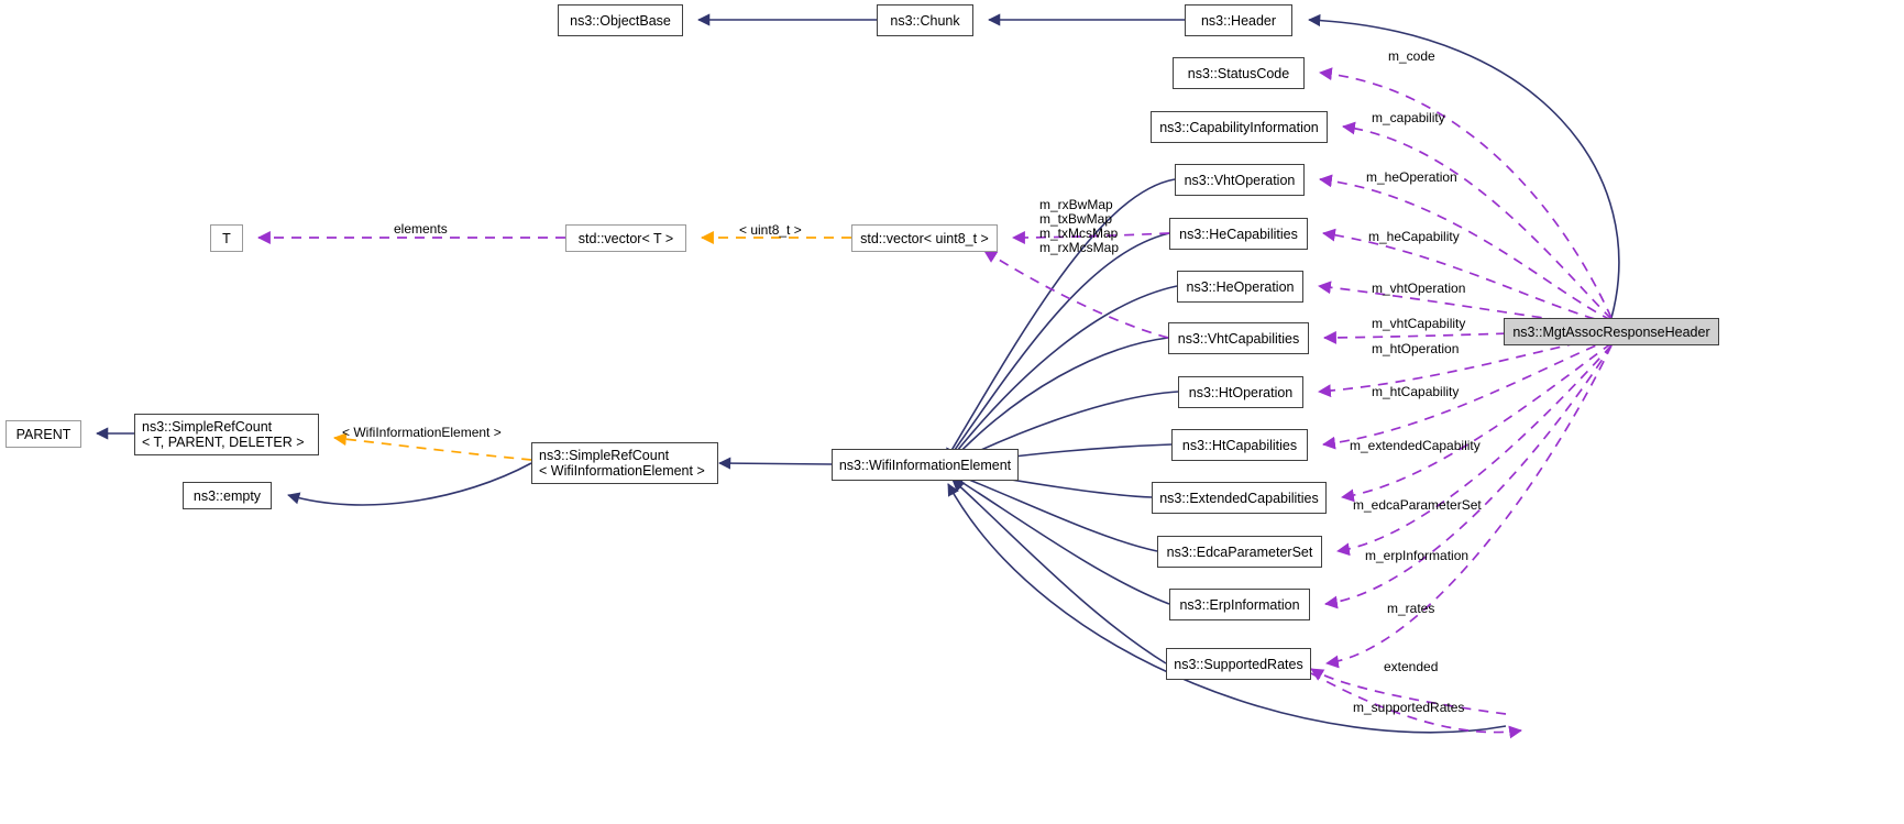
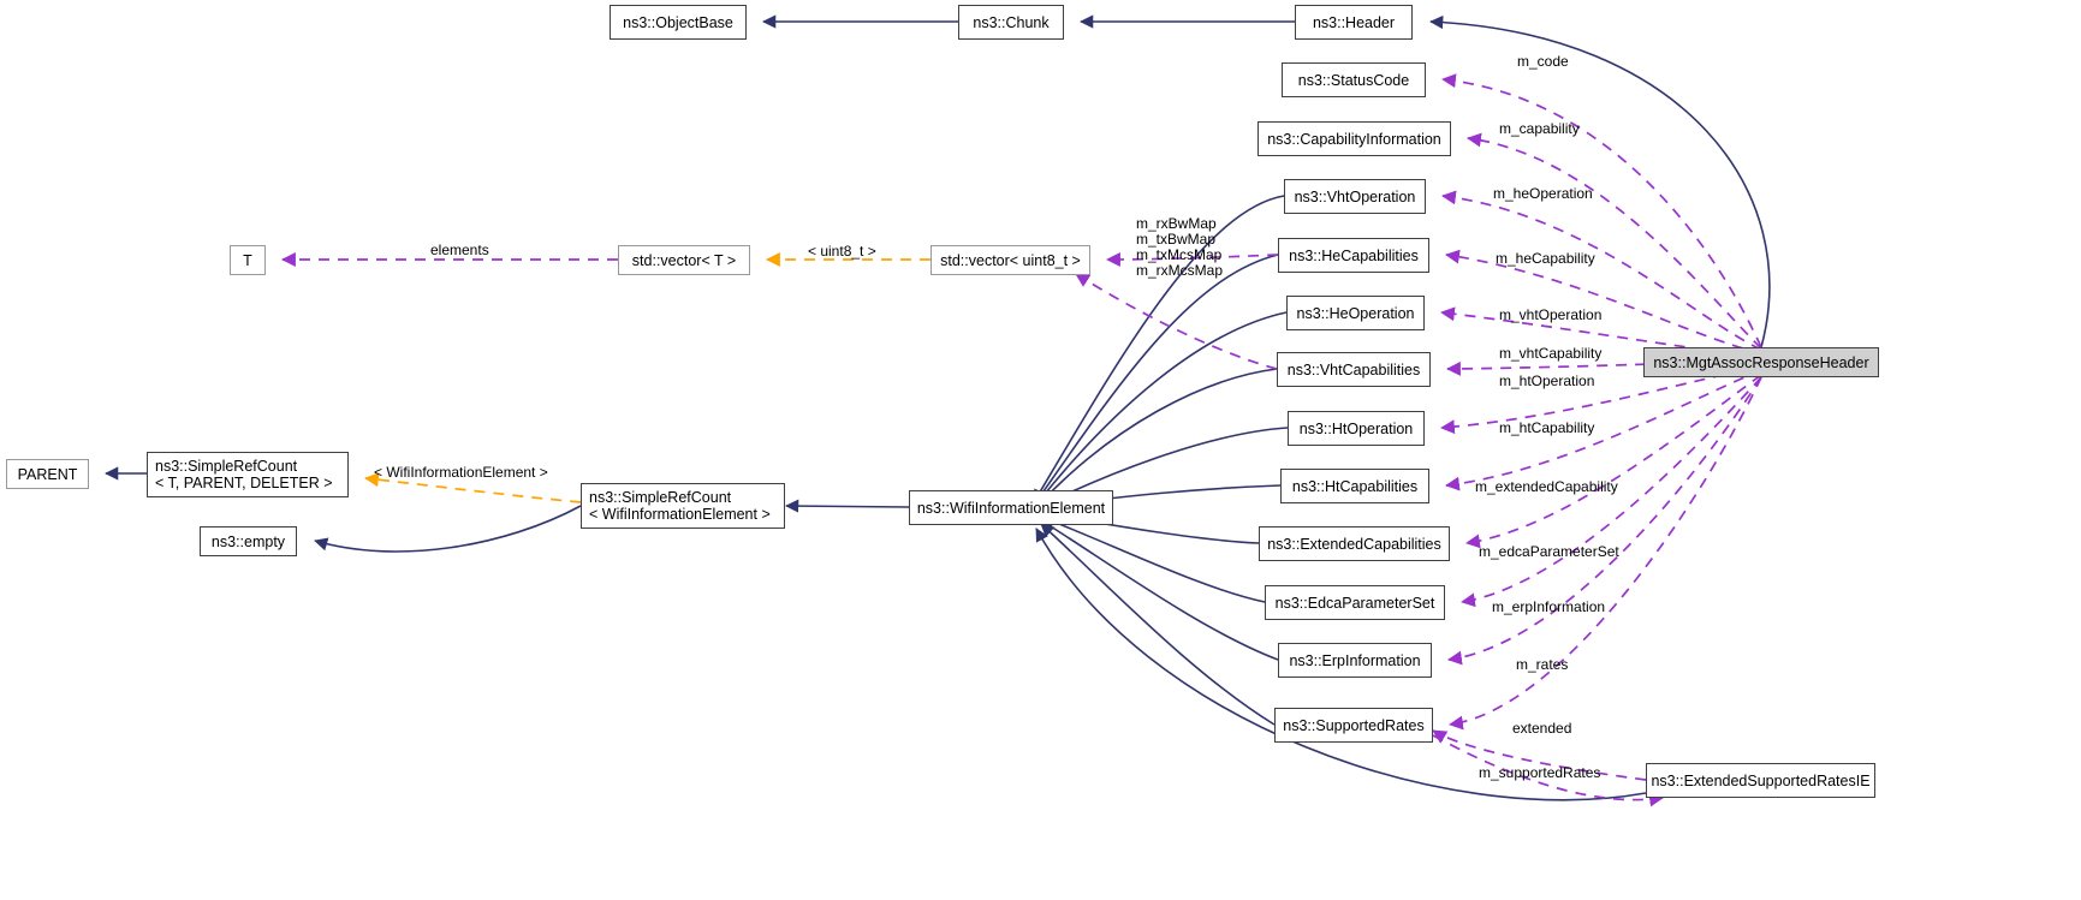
  ns3::ObjectBase
  ns3::Chunk
  ns3::Header
  ns3::StatusCode
  ns3::CapabilityInformation
  ns3::VhtOperation
  ns3::HeCapabilities
  ns3::HeOperation
  ns3::VhtCapabilities
  ns3::HtOperation
  ns3::HtCapabilities
  ns3::ExtendedCapabilities
  ns3::EdcaParameterSet
  ns3::ErpInformation
  ns3::SupportedRates
+ ns3::ExtendedSupportedRatesIE
  ns3::MgtAssocResponseHeader
  T
  std::vector< T >
  std::vector< uint8_t >
  PARENT
  ns3::SimpleRefCount
  < T, PARENT, DELETER >
  ns3::SimpleRefCount
  < WifiInformationElement >
  ns3::empty
  ns3::WifiInformationElement
  m_code
  m_capability
  m_heOperation
  m_heCapability
  m_vhtOperation
  m_vhtCapability
  m_htOperation
  m_htCapability
  m_extendedCapability
  m_edcaParameterSet
  m_erpInformation
  m_rates
  extended
  m_supportedRates
  elements
  < uint8_t >
  < WifiInformationElement >
  m_rxBwMap
  m_txBwMap
  m_txMcsMap
  m_rxMcsMap
